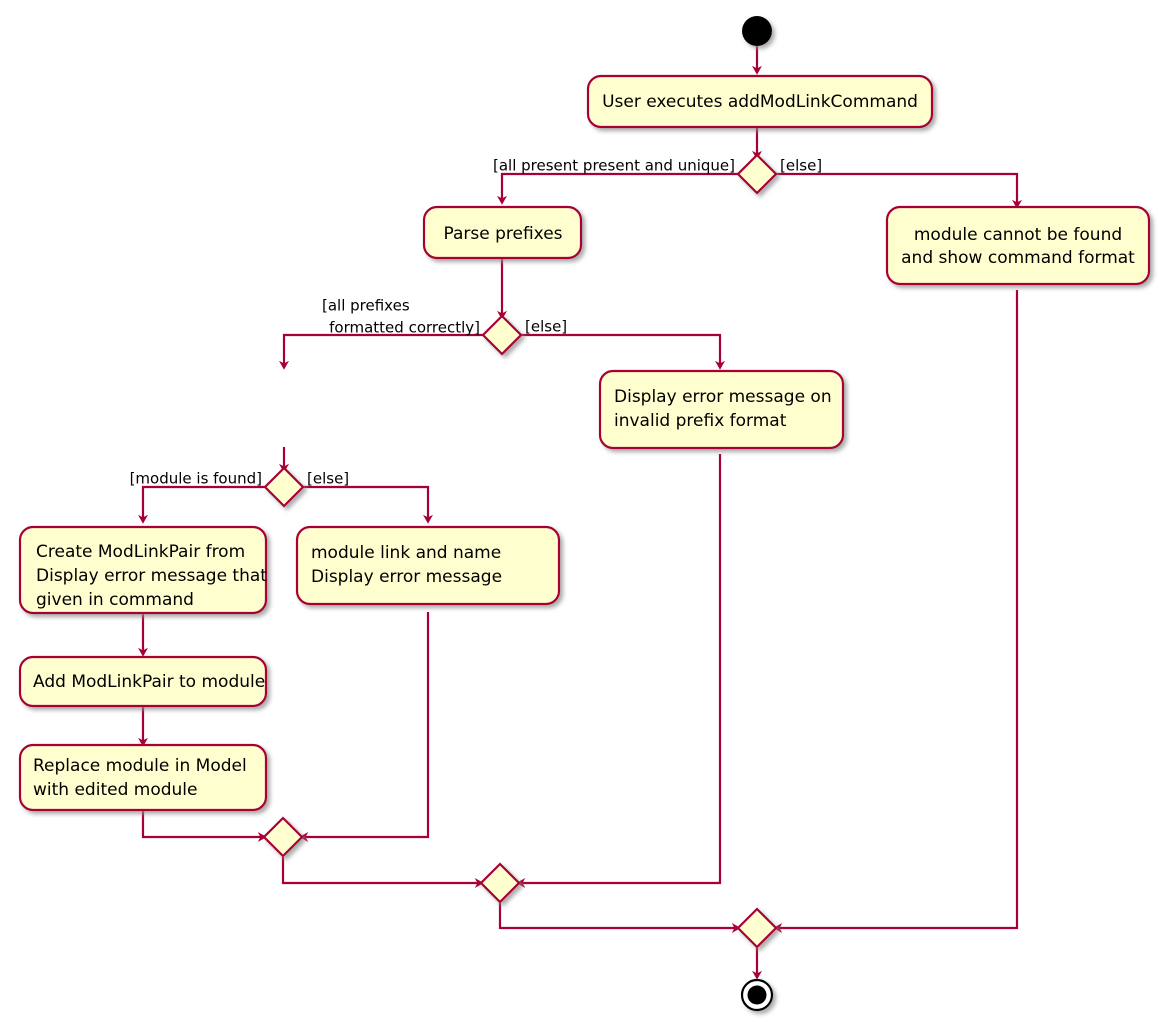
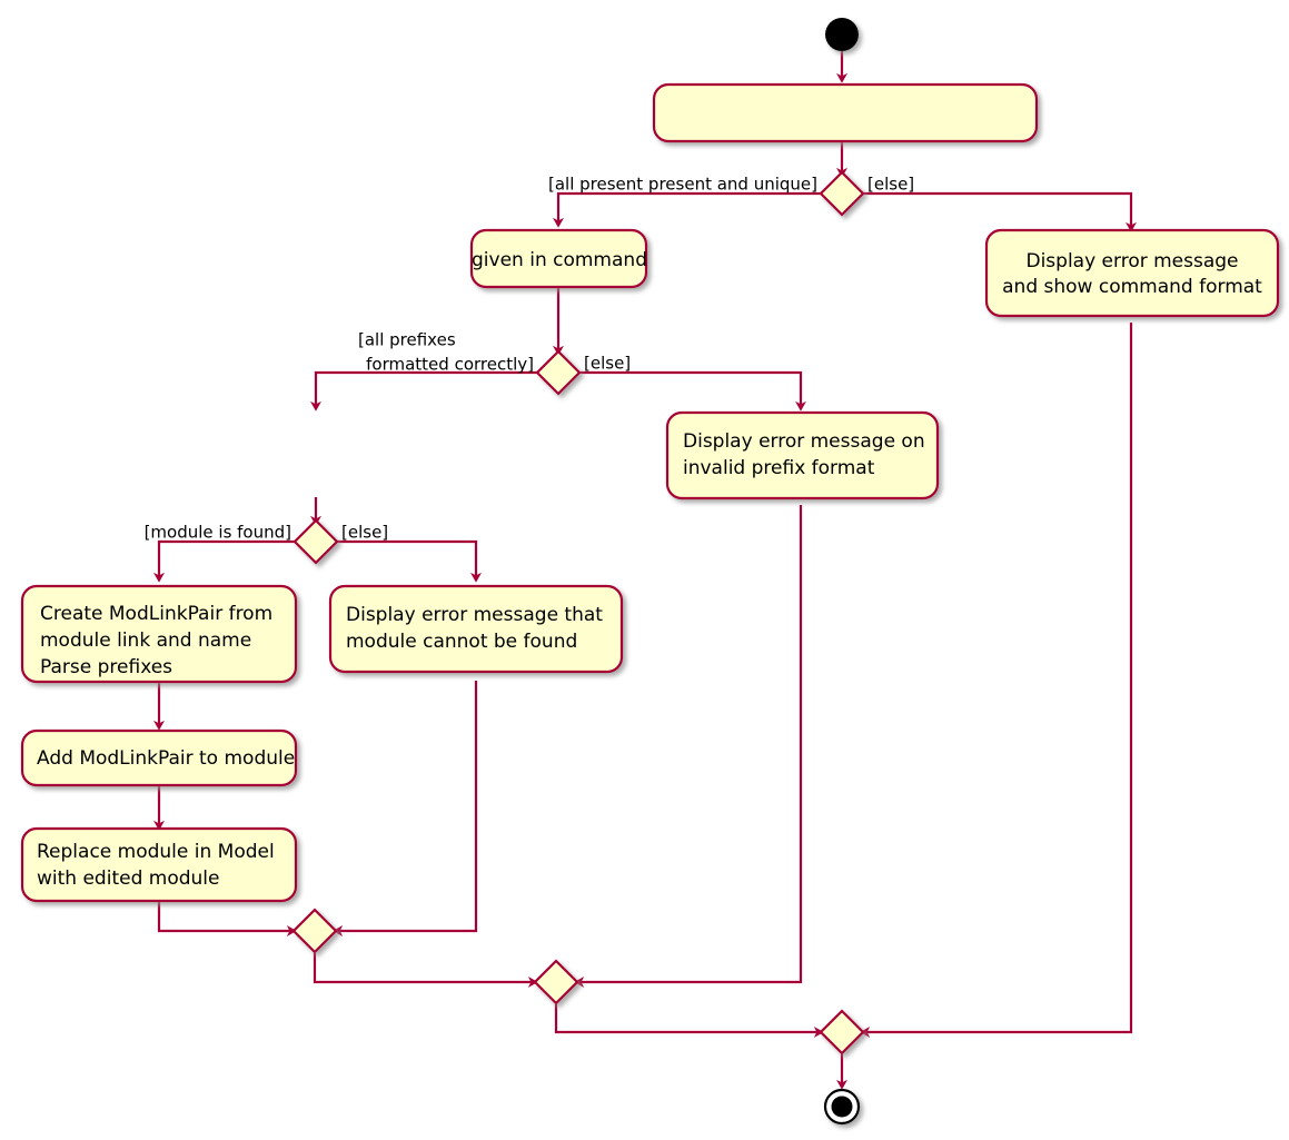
- User executes addModLinkCommand
  [all present present and unique]
  [else]
- Parse prefixes
+ given in command
- module cannot be found
+ Display error message
  and show command format
  [all prefixes
  formatted correctly]
  [else]
  Display error message on
  invalid prefix format
  [module is found]
  [else]
  Create ModLinkPair from
- Display error message that
+ module link and name
- given in command
+ Parse prefixes
- module link and name
+ Display error message that
- Display error message
+ module cannot be found
  Add ModLinkPair to module
  Replace module in Model
  with edited module
